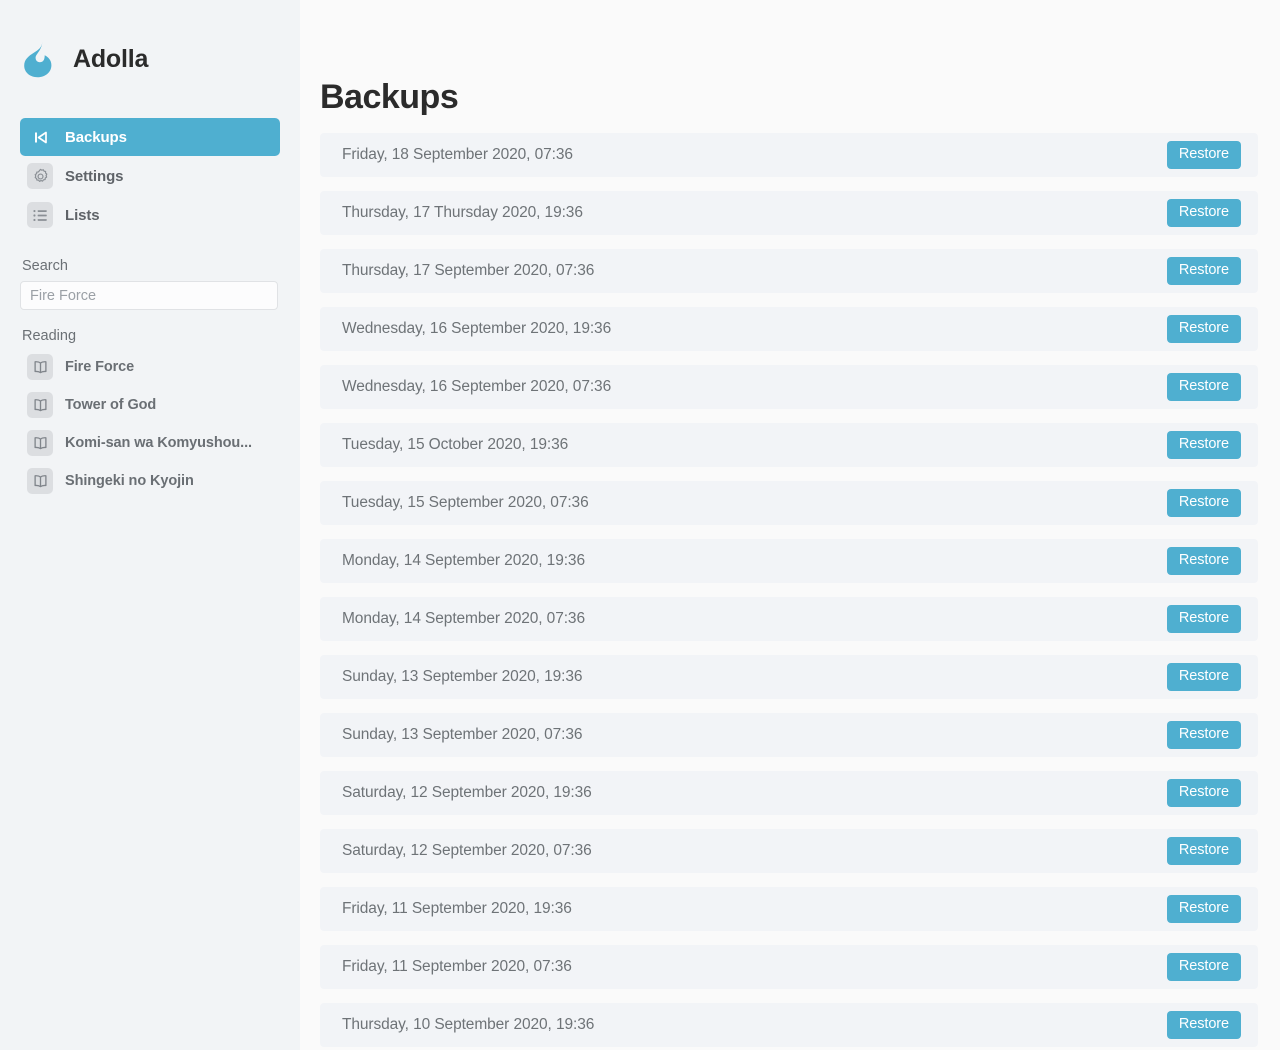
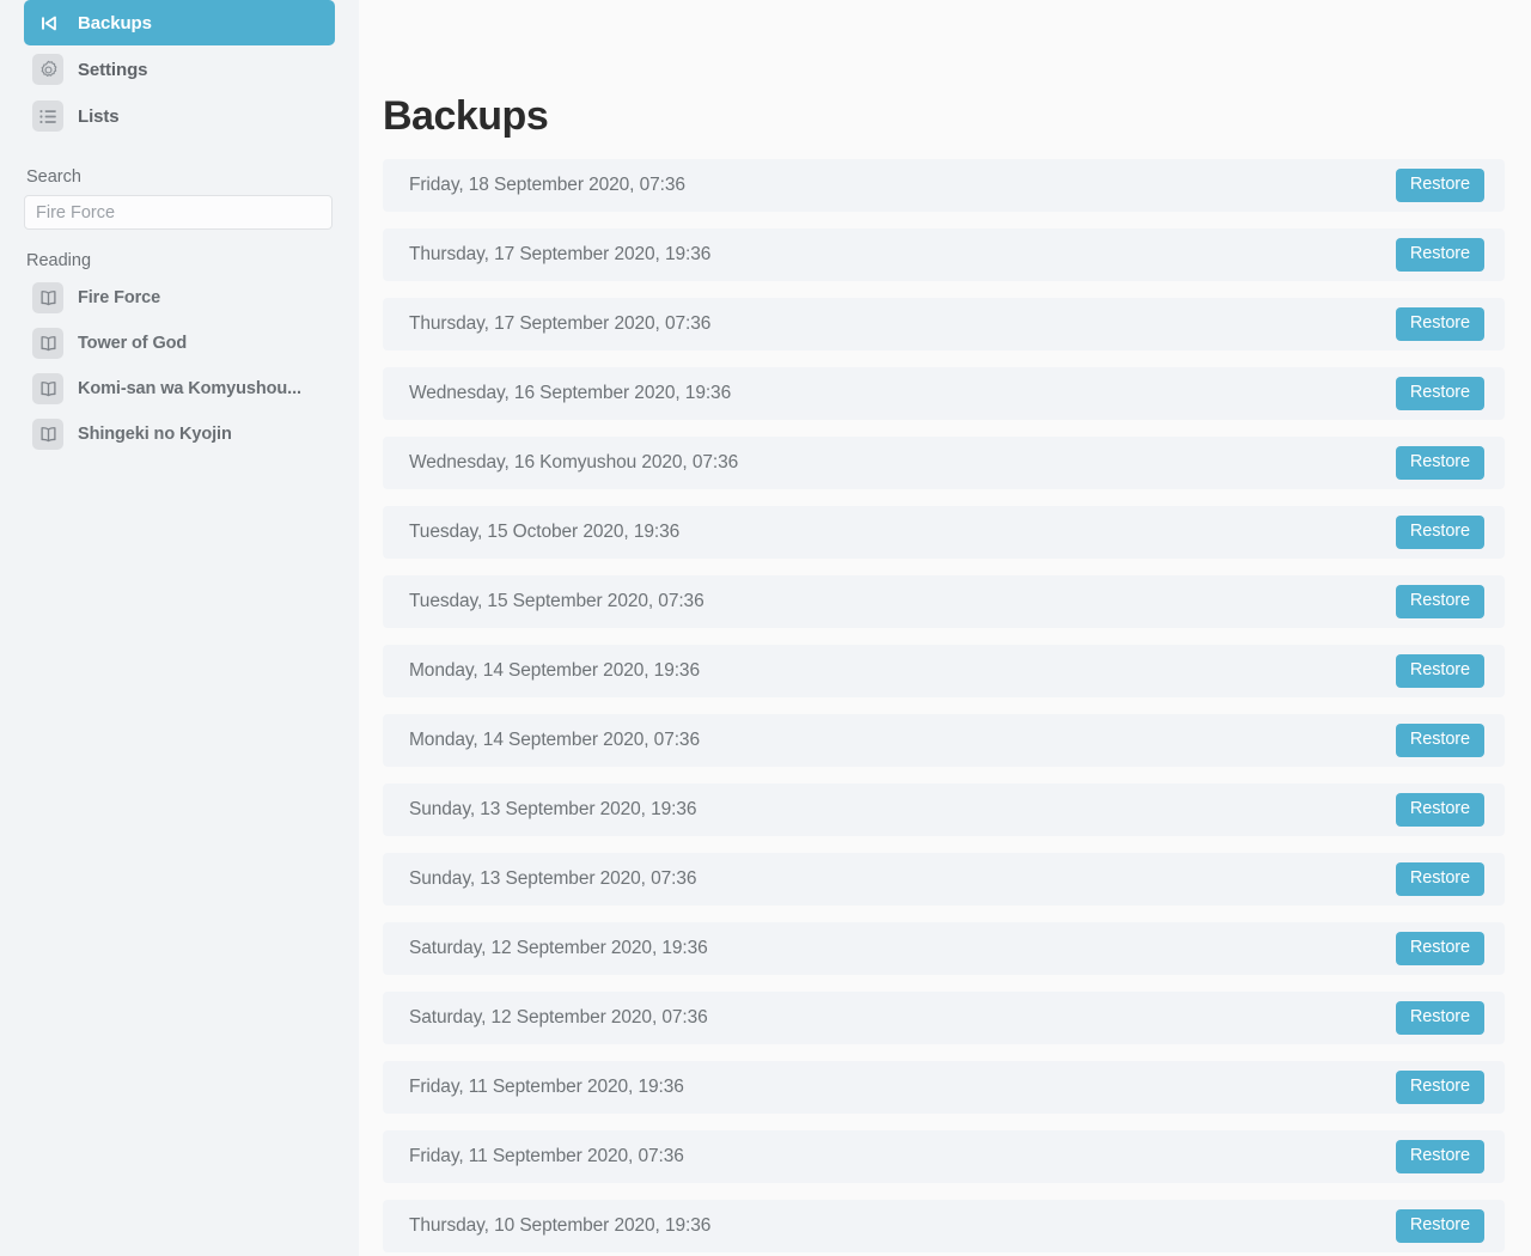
- Adolla
  Backups
  Settings
  Lists
  Search
  Fire Force
  Reading
  Fire Force
  Tower of God
  Komi-san wa Komyushou...
  Shingeki no Kyojin
  Backups
  Friday, 18 September 2020, 07:36
  Restore
- Thursday, 17 Thursday 2020, 19:36
+ Thursday, 17 September 2020, 19:36
  Restore
  Thursday, 17 September 2020, 07:36
  Restore
  Wednesday, 16 September 2020, 19:36
  Restore
- Wednesday, 16 September 2020, 07:36
+ Wednesday, 16 Komyushou 2020, 07:36
  Restore
  Tuesday, 15 October 2020, 19:36
  Restore
  Tuesday, 15 September 2020, 07:36
  Restore
  Monday, 14 September 2020, 19:36
  Restore
  Monday, 14 September 2020, 07:36
  Restore
  Sunday, 13 September 2020, 19:36
  Restore
  Sunday, 13 September 2020, 07:36
  Restore
  Saturday, 12 September 2020, 19:36
  Restore
  Saturday, 12 September 2020, 07:36
  Restore
  Friday, 11 September 2020, 19:36
  Restore
  Friday, 11 September 2020, 07:36
  Restore
  Thursday, 10 September 2020, 19:36
  Restore
